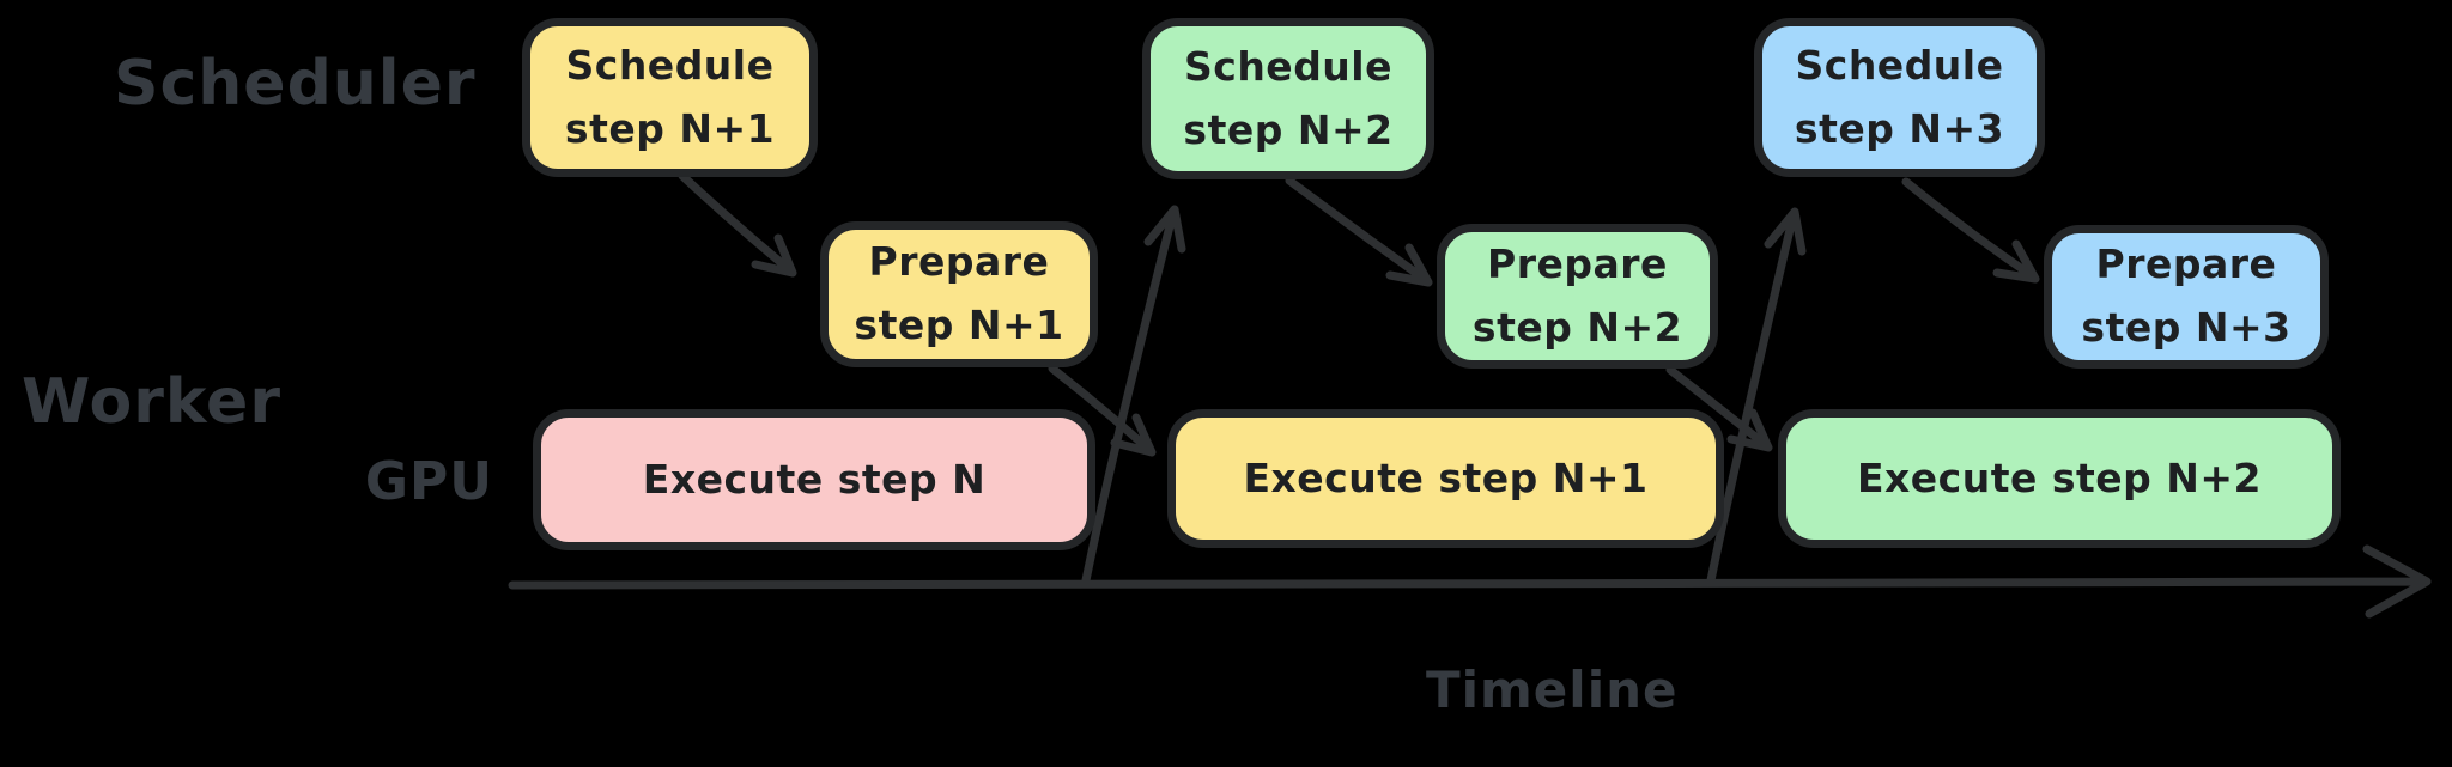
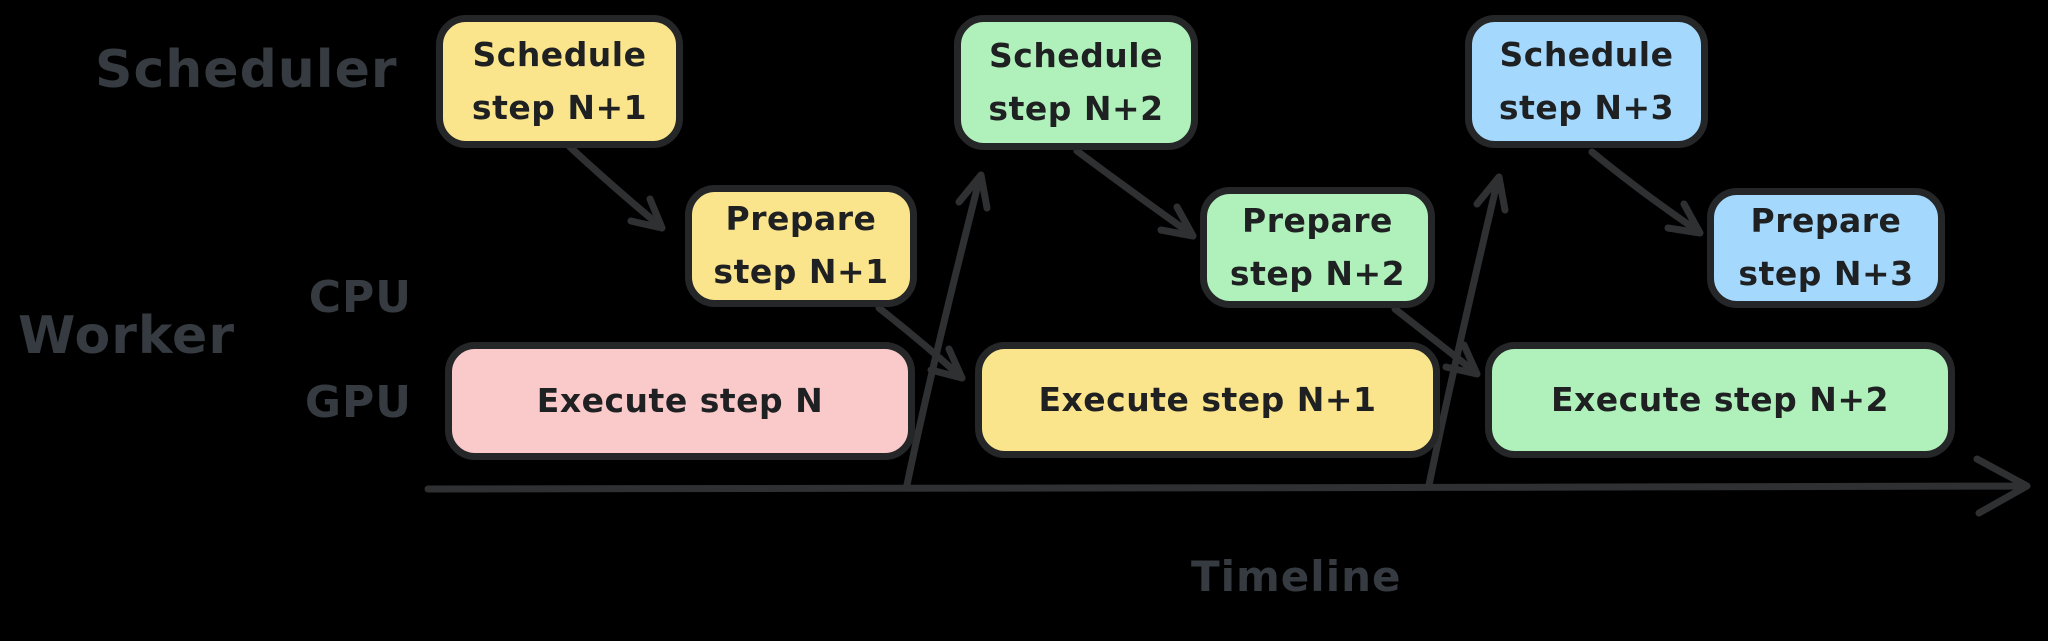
  Scheduler
  Worker
+ CPU
  GPU
  Timeline
  Schedule
  step N+1
  Schedule
  step N+2
  Schedule
  step N+3
  Prepare
  step N+1
  Prepare
  step N+2
  Prepare
  step N+3
  Execute step N
  Execute step N+1
  Execute step N+2
